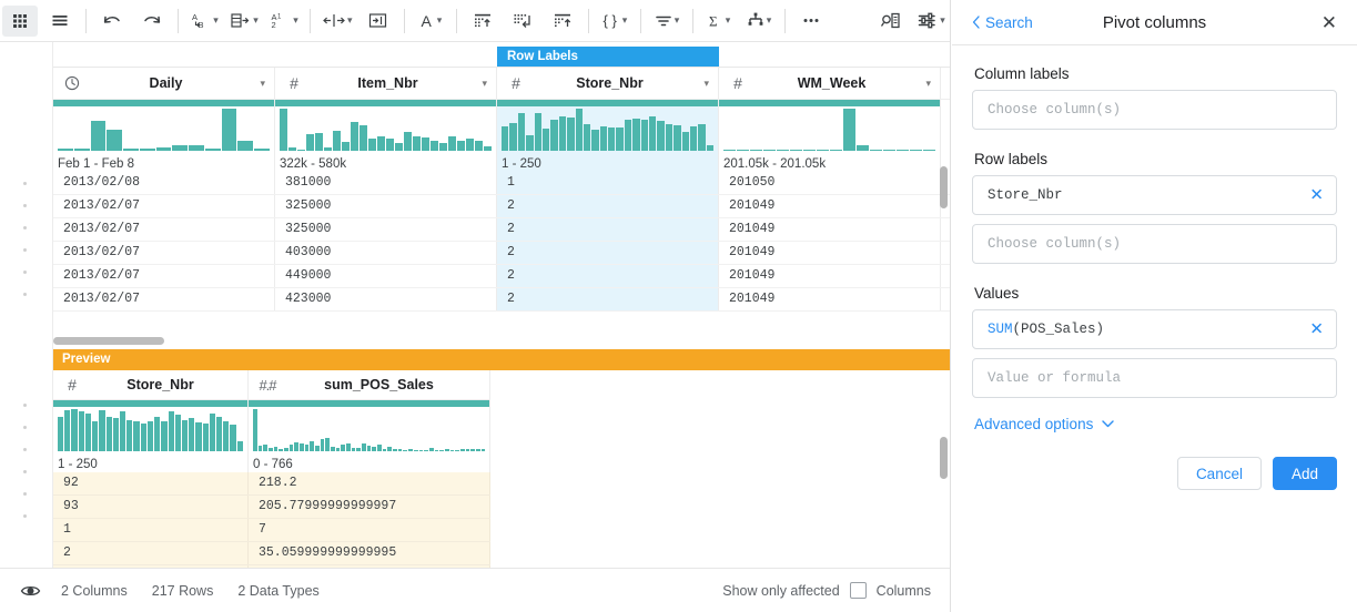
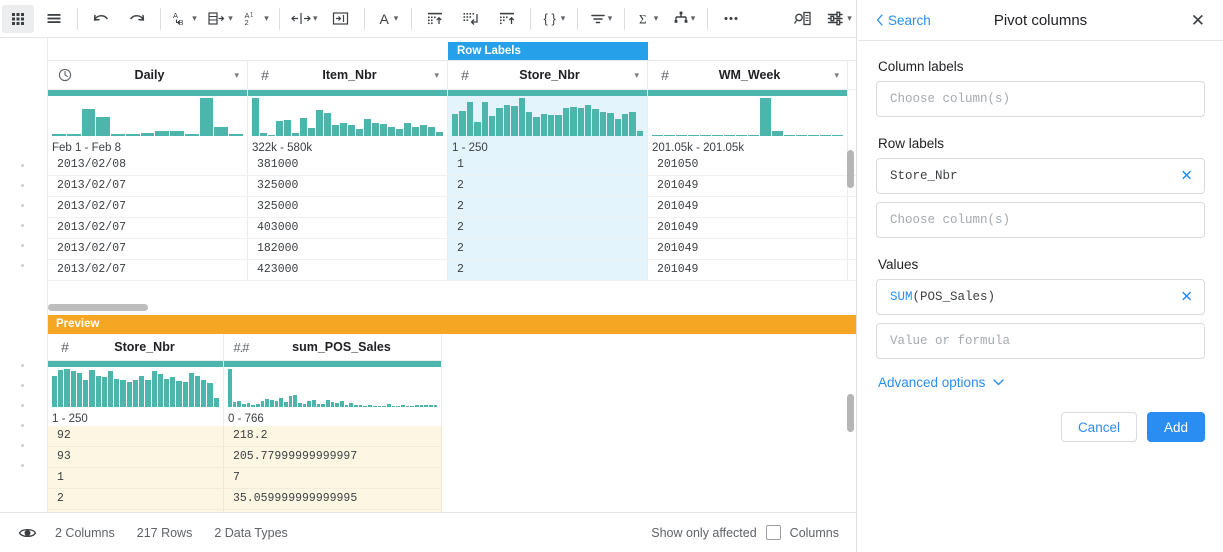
  A
  B
  ▾
  ▾
  A
  2
  ▾
  ▾
  A
  ▾
  { }
  ▾
  ▾
  Σ
  ▾
  ▾
  ▾
  Row Labels
  Daily
  ▾
  #
  Item_Nbr
  ▾
  #
  Store_Nbr
  ▾
  #
  WM_Week
  ▾
  Feb 1 - Feb 8
  322k - 580k
  1 - 250
  201.05k - 201.05k
  2013/02/08
  381000
  1
  201050
  2013/02/07
  325000
  2
  201049
  2013/02/07
  325000
  2
  201049
  2013/02/07
  403000
  2
  201049
  2013/02/07
- 449000
+ 182000
  2
  201049
  2013/02/07
  423000
  2
  201049
  Preview
  #
  Store_Nbr
  #.#
  sum_POS_Sales
  1 - 250
  0 - 766
  92
  218.2
  93
  205.77999999999997
  1
  7
  2
  35.059999999999995
  2 Columns
  217 Rows
  2 Data Types
  Show only affected
  Columns
  Search
  Pivot columns
  ✕
  Column labels
  Choose column(s)
  Row labels
  Store_Nbr
  ✕
  Choose column(s)
  Values
  SUM(POS_Sales)
  ✕
  Value or formula
  Advanced options
  Cancel
  Add
